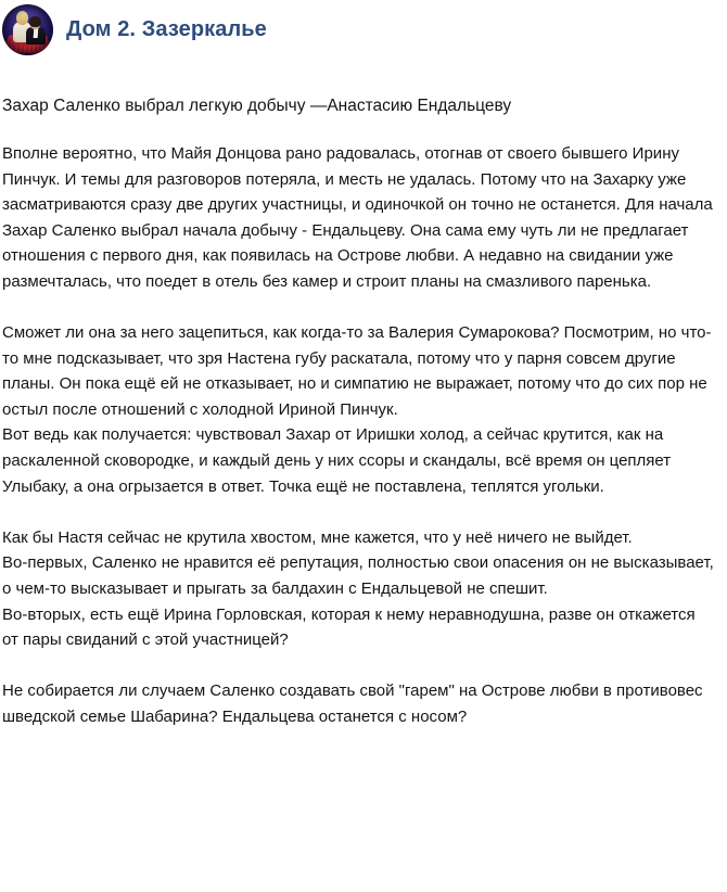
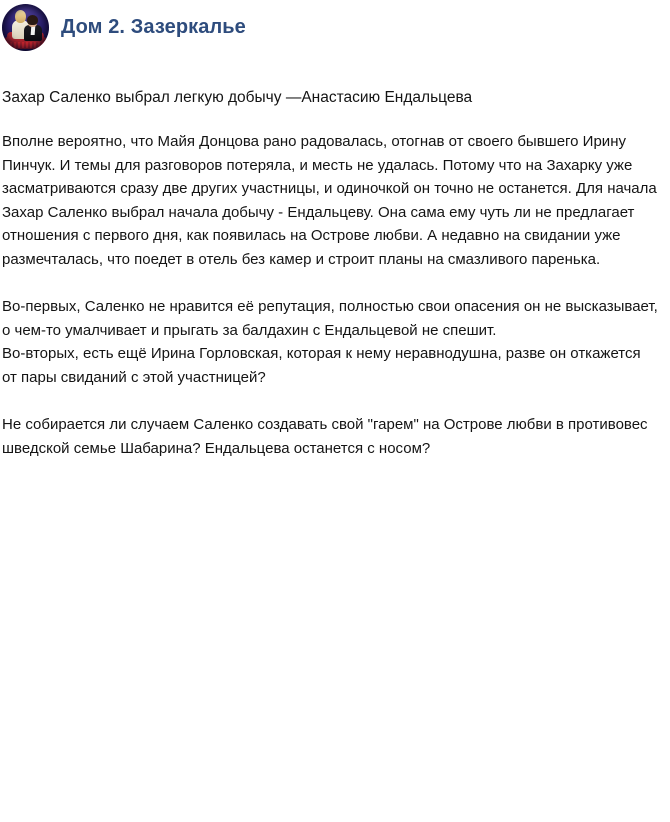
  Дом 2. Зазеркалье
- Захар Саленко выбрал легкую добычу —Анастасию Ендальцеву
+ Захар Саленко выбрал легкую добычу —Анастасию Ендальцева
  Вполне вероятно, что Майя Донцова рано радовалась, отогнав от своего бывшего Ирину Пинчук. И темы для разговоров потеряла, и месть не удалась. Потому что на Захарку уже засматриваются сразу две других участницы, и одиночкой он точно не останется. Для начала Захар Саленко выбрал начала добычу - Ендальцеву. Она сама ему чуть ли не предлагает отношения с первого дня, как появилась на Острове любви. А недавно на свидании уже размечталась, что поедет в отель без камер и строит планы на смазливого паренька.
- Сможет ли она за него зацепиться, как когда-то за Валерия Сумарокова? Посмотрим, но что-то мне подсказывает, что зря Настена губу раскатала, потому что у парня совсем другие планы. Он пока ещё ей не отказывает, но и симпатию не выражает, потому что до сих пор не остыл после отношений с холодной Ириной Пинчук.
- Вот ведь как получается: чувствовал Захар от Иришки холод, а сейчас крутится, как на раскаленной сковородке, и каждый день у них ссоры и скандалы, всё время он цепляет Улыбаку, а она огрызается в ответ. Точка ещё не поставлена, теплятся угольки.
- Как бы Настя сейчас не крутила хвостом, мне кажется, что у неё ничего не выйдет.
- Во-первых, Саленко не нравится её репутация, полностью свои опасения он не высказывает, о чем-то высказывает и прыгать за балдахин с Ендальцевой не спешит.
+ Во-первых, Саленко не нравится её репутация, полностью свои опасения он не высказывает, о чем-то умалчивает и прыгать за балдахин с Ендальцевой не спешит.
  Во-вторых, есть ещё Ирина Горловская, которая к нему неравнодушна, разве он откажется от пары свиданий с этой участницей?
  Не собирается ли случаем Саленко создавать свой "гарем" на Острове любви в противовес шведской семье Шабарина? Ендальцева останется с носом?
